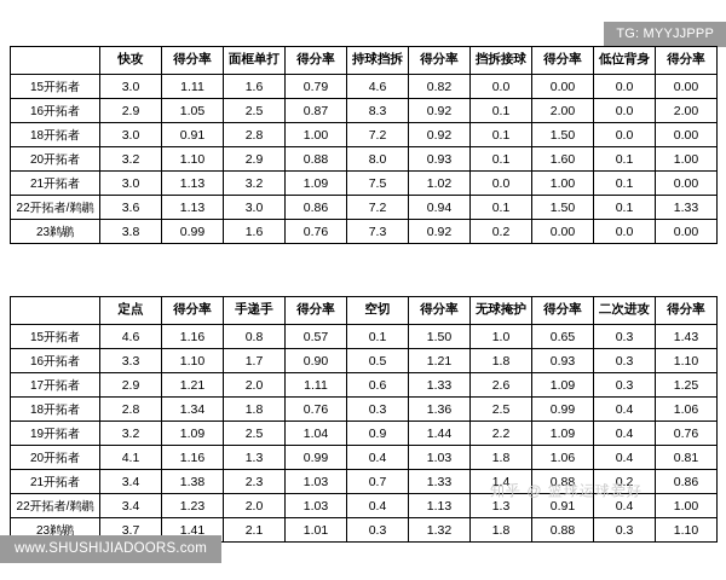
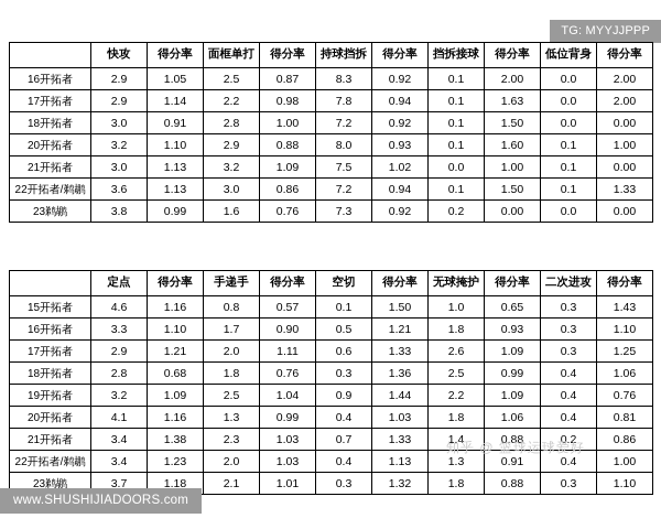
  TG: MYYJJPPP
  	快攻	得分率	面框单打	得分率	持球挡拆	得分率	挡拆接球	得分率	低位背身	得分率
- 15开拓者	3.0	1.11	1.6	0.79	4.6	0.82	0.0	0.00	0.0	0.00
  16开拓者	2.9	1.05	2.5	0.87	8.3	0.92	0.1	2.00	0.0	2.00
+ 17开拓者	2.9	1.14	2.2	0.98	7.8	0.94	0.1	1.63	0.0	2.00
  18开拓者	3.0	0.91	2.8	1.00	7.2	0.92	0.1	1.50	0.0	0.00
  20开拓者	3.2	1.10	2.9	0.88	8.0	0.93	0.1	1.60	0.1	1.00
  21开拓者	3.0	1.13	3.2	1.09	7.5	1.02	0.0	1.00	0.1	0.00
  22开拓者/鹈鹕	3.6	1.13	3.0	0.86	7.2	0.94	0.1	1.50	0.1	1.33
  23鹈鹕	3.8	0.99	1.6	0.76	7.3	0.92	0.2	0.00	0.0	0.00
  	定点	得分率	手递手	得分率	空切	得分率	无球掩护	得分率	二次进攻	得分率
  15开拓者	4.6	1.16	0.8	0.57	0.1	1.50	1.0	0.65	0.3	1.43
  16开拓者	3.3	1.10	1.7	0.90	0.5	1.21	1.8	0.93	0.3	1.10
  17开拓者	2.9	1.21	2.0	1.11	0.6	1.33	2.6	1.09	0.3	1.25
- 18开拓者	2.8	1.34	1.8	0.76	0.3	1.36	2.5	0.99	0.4	1.06
+ 18开拓者	2.8	0.68	1.8	0.76	0.3	1.36	2.5	0.99	0.4	1.06
  19开拓者	3.2	1.09	2.5	1.04	0.9	1.44	2.2	1.09	0.4	0.76
  20开拓者	4.1	1.16	1.3	0.99	0.4	1.03	1.8	1.06	0.4	0.81
  21开拓者	3.4	1.38	2.3	1.03	0.7	1.33	1.4	0.88	0.2	0.86
  22开拓者/鹈鹕	3.4	1.23	2.0	1.03	0.4	1.13	1.3	0.91	0.4	1.00
- 23鹈鹕	3.7	1.41	2.1	1.01	0.3	1.32	1.8	0.88	0.3	1.10
+ 23鹈鹕	3.7	1.18	2.1	1.01	0.3	1.32	1.8	0.88	0.3	1.10
  知乎 @ 篮球运球爱好
  www.SHUSHIJIADOORS.com
